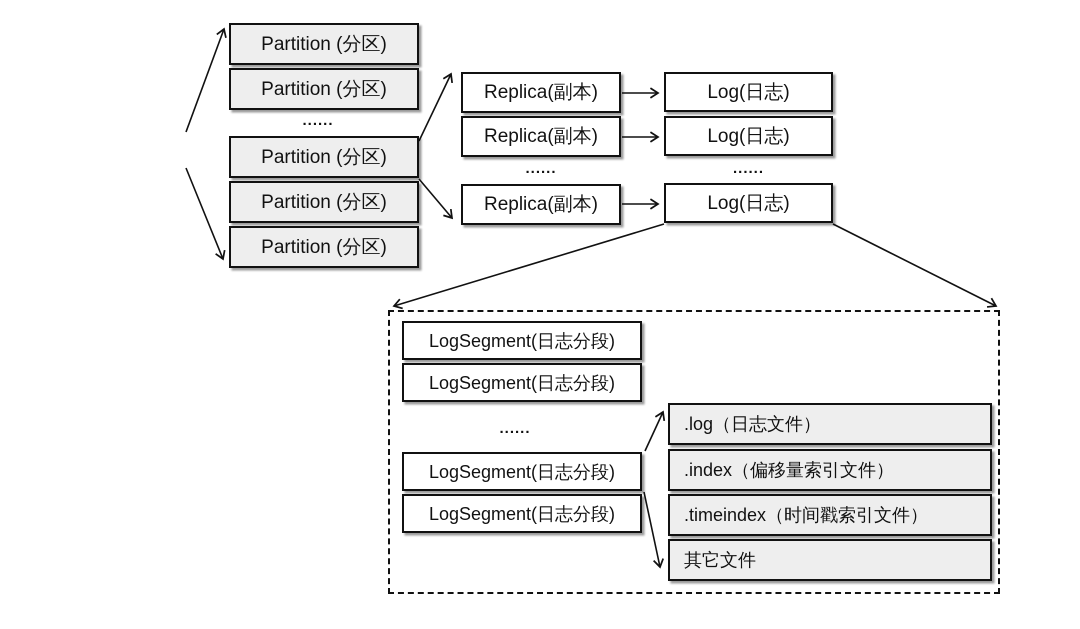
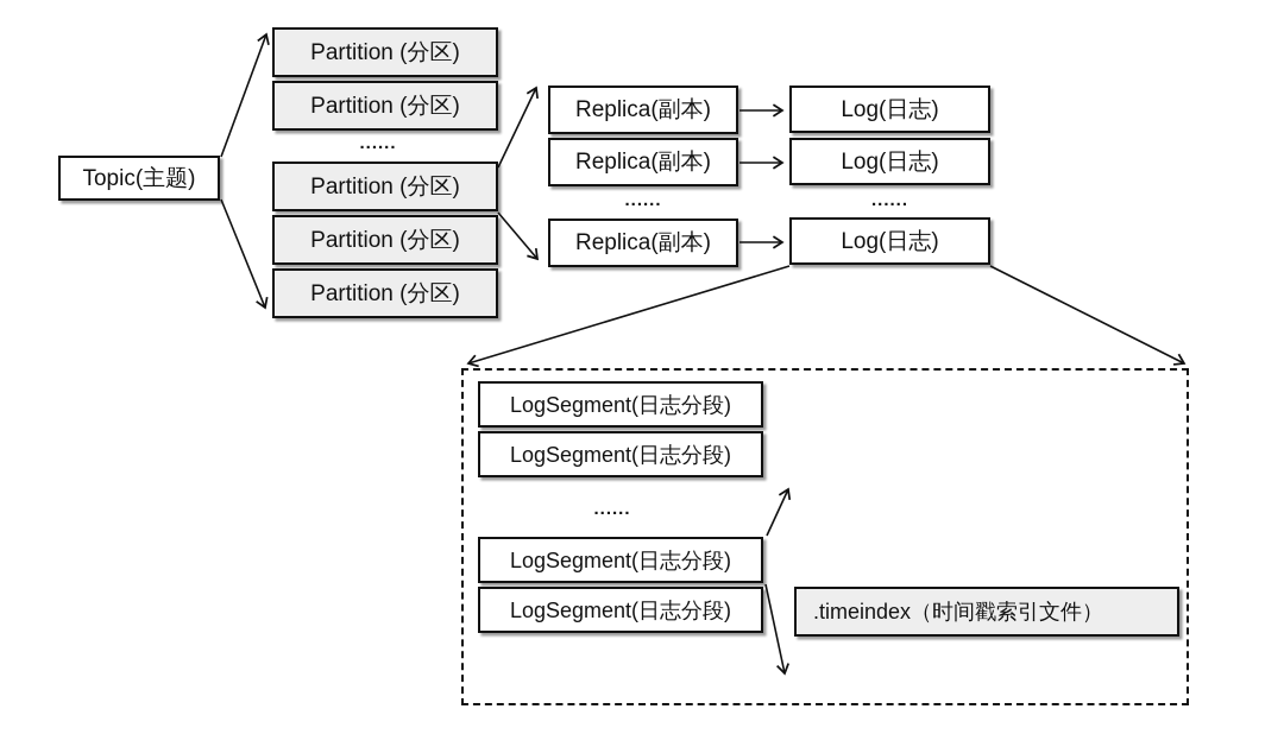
+ Topic(主题)
  Partition (分区)
  Partition (分区)
  ......
  Partition (分区)
  Partition (分区)
  Partition (分区)
  Replica(副本)
  Replica(副本)
  ......
  Replica(副本)
  Log(日志)
  Log(日志)
  ......
  Log(日志)
  LogSegment(日志分段)
  LogSegment(日志分段)
  ......
  LogSegment(日志分段)
  LogSegment(日志分段)
- .log（日志文件）
- .index（偏移量索引文件）
  .timeindex（时间戳索引文件）
- 其它文件
